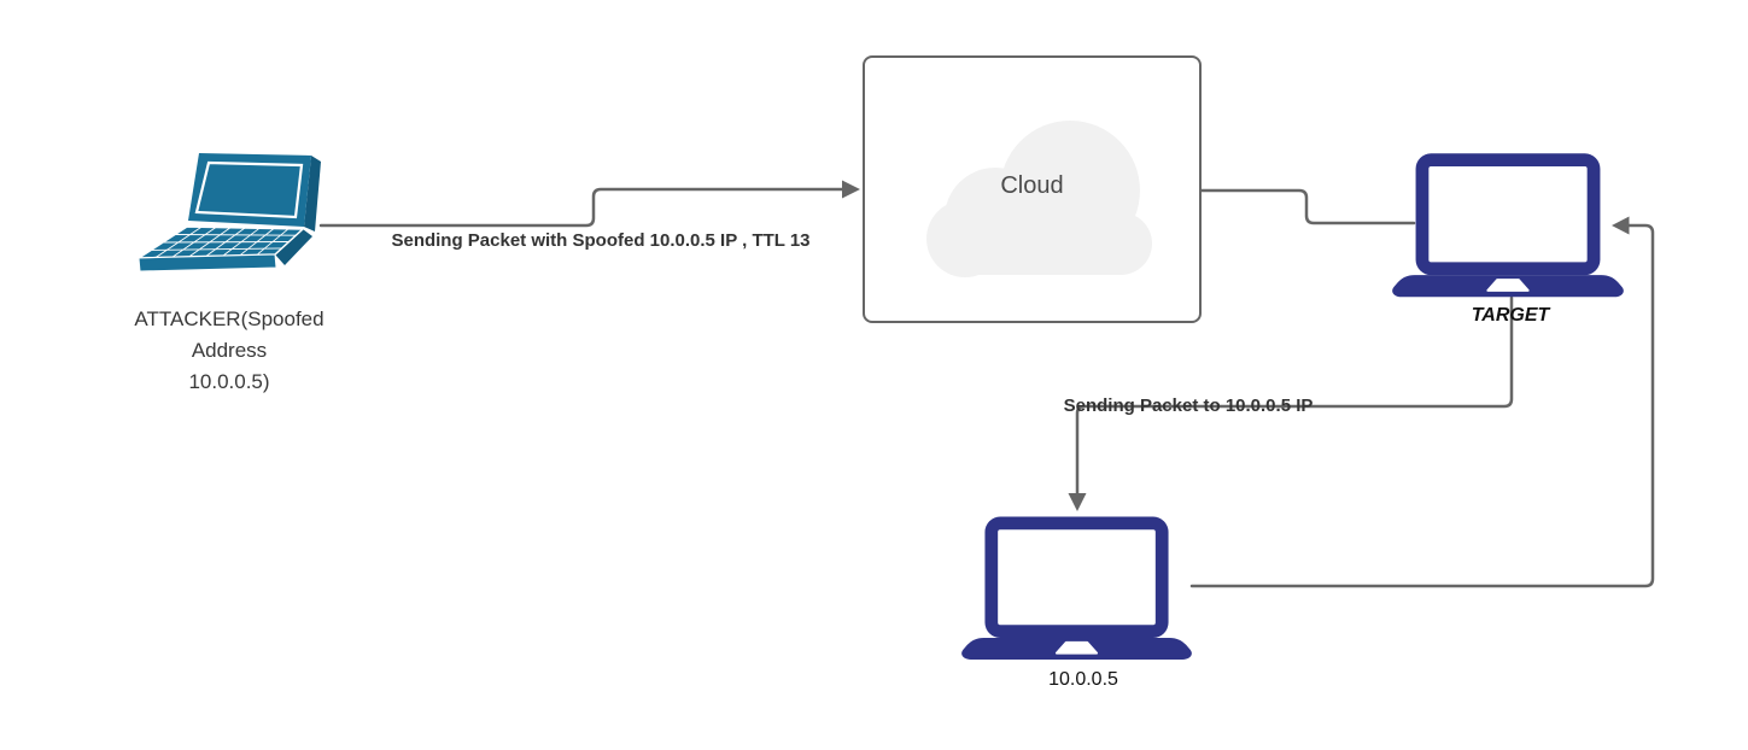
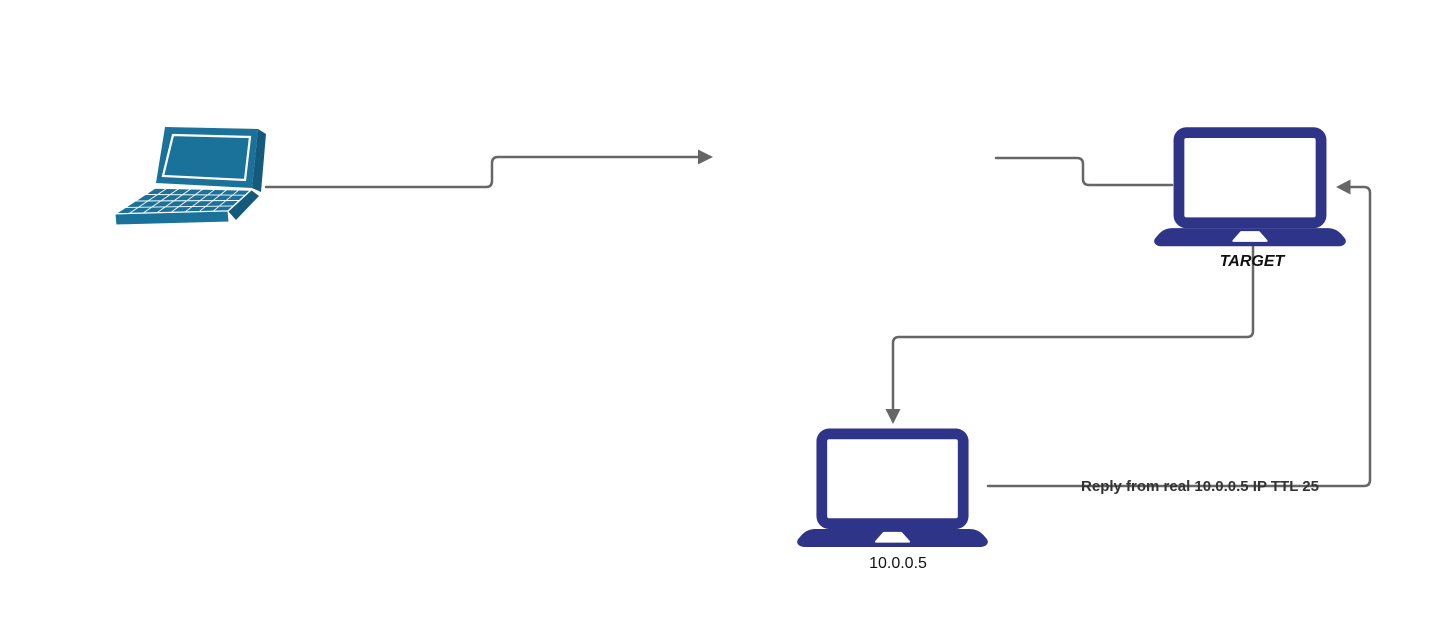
- ATTACKER(Spoofed
- Address
- 10.0.0.5)
- Sending Packet with Spoofed 10.0.0.5 IP , TTL 13
- Cloud
  TARGET
- Sending Packet to 10.0.0.5 IP
  10.0.0.5
+ Reply from real 10.0.0.5 IP TTL 25
